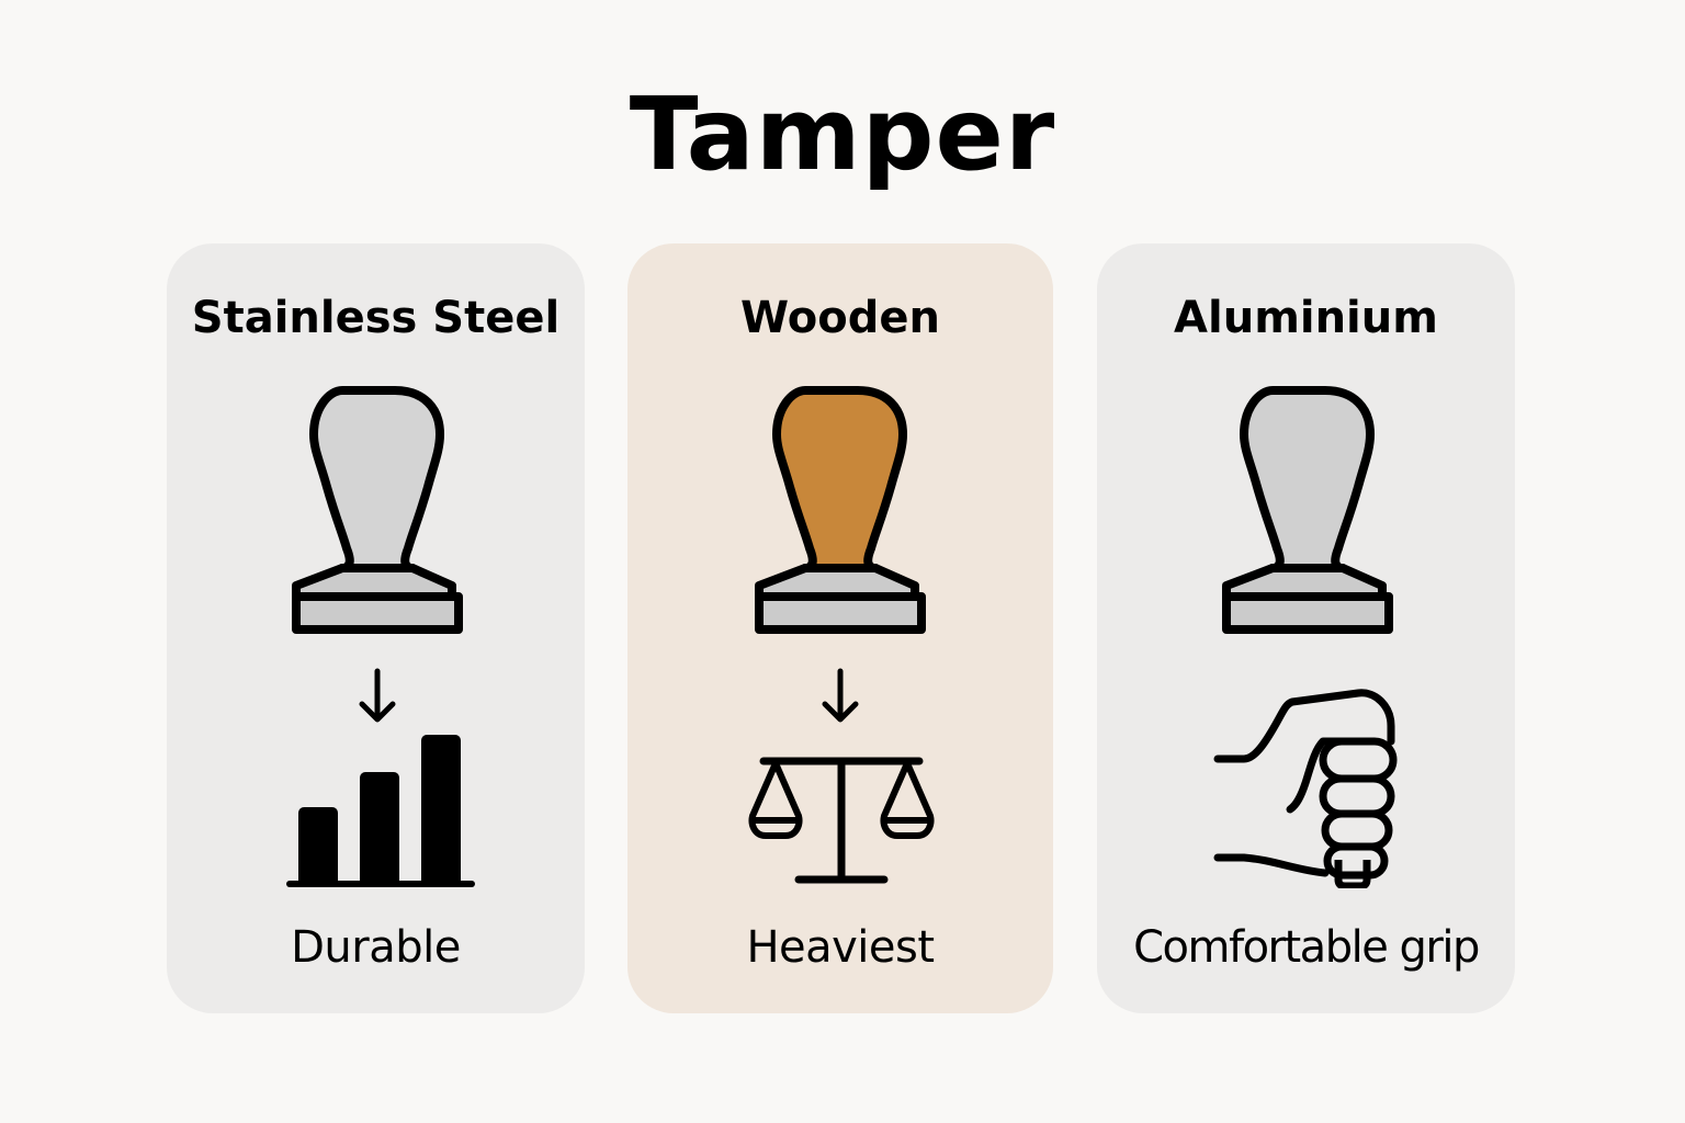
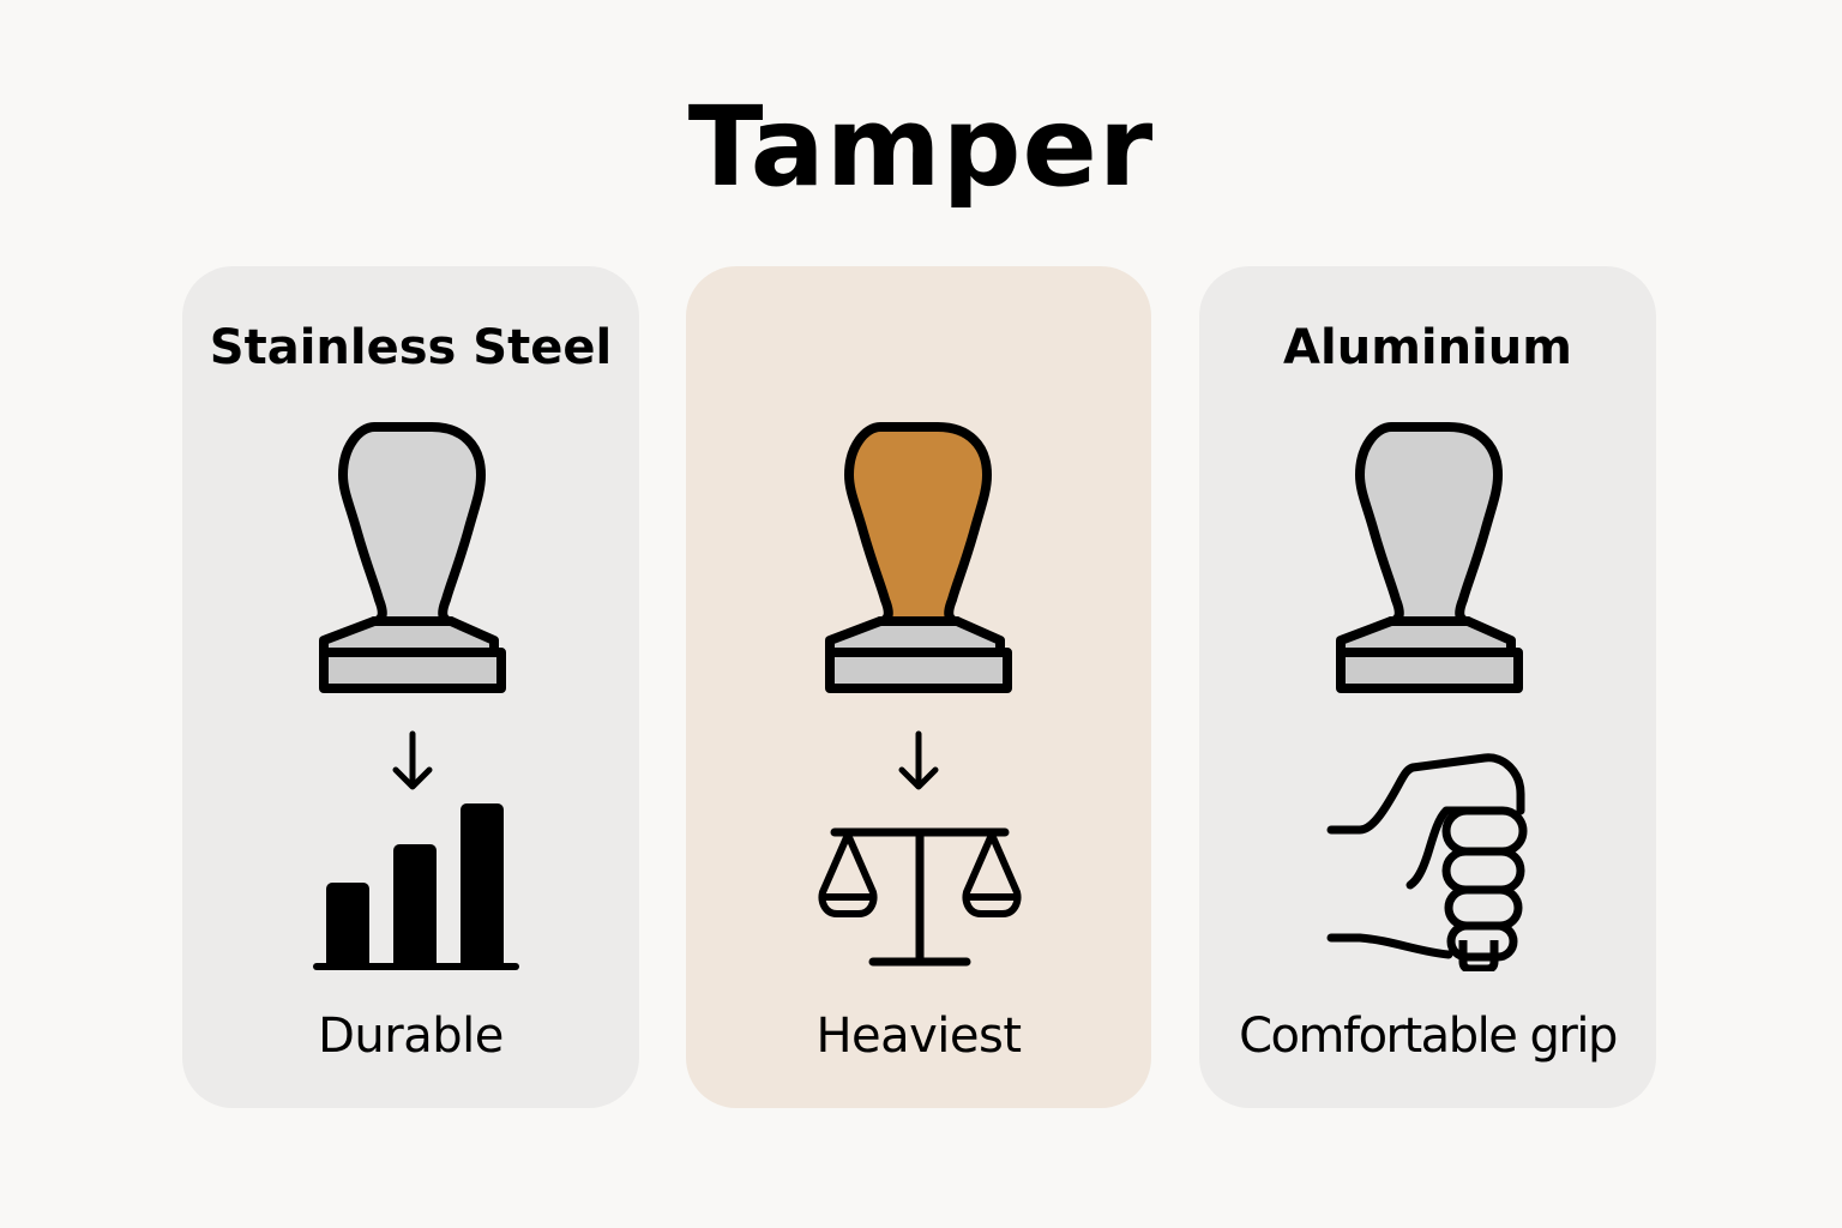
  Tamper
  Stainless Steel
  Durable
- Wooden
  Heaviest
  Aluminium
  Comfortable grip
